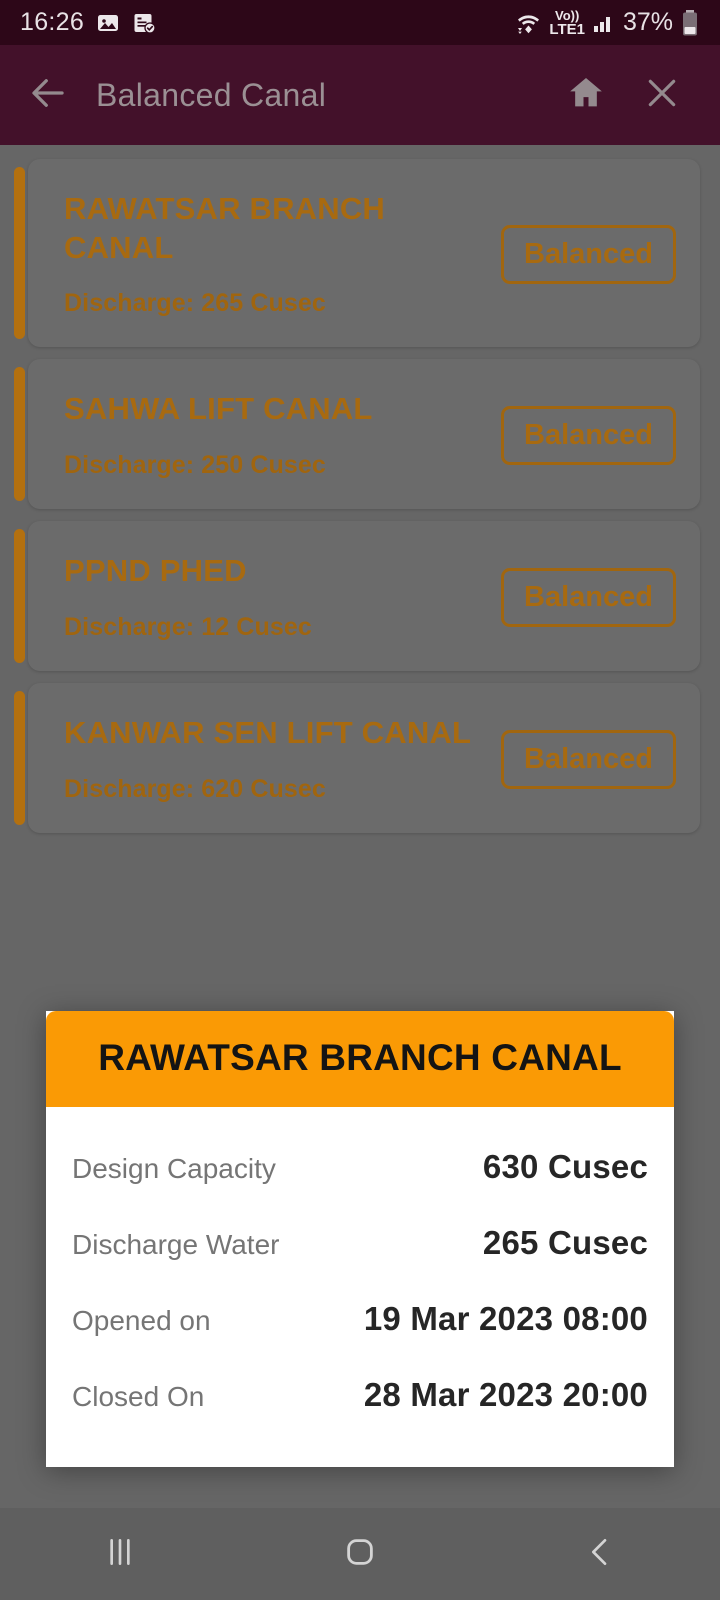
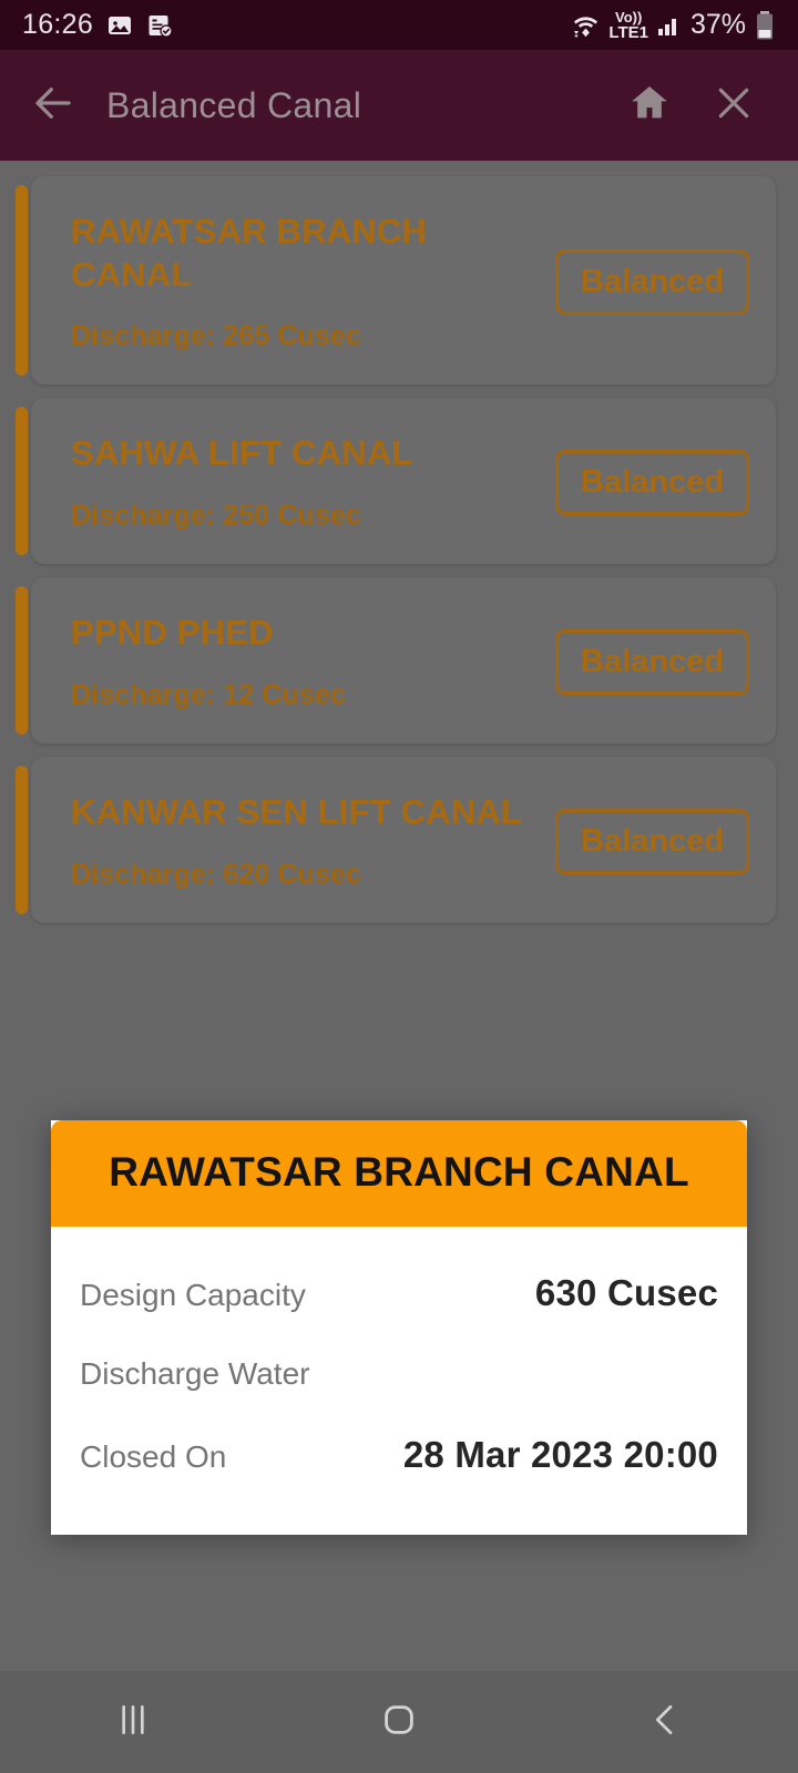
  16:26
  Vo))
  LTE1
  37%
  Balanced Canal
  RAWATSAR BRANCH CANAL
  Discharge: 265 Cusec
  Balanced
  SAHWA LIFT CANAL
  Discharge: 250 Cusec
  Balanced
  PPND PHED
  Discharge: 12 Cusec
  Balanced
  KANWAR SEN LIFT CANAL
  Discharge: 620 Cusec
  Balanced
  RAWATSAR BRANCH CANAL
  Design Capacity
  630 Cusec
  Discharge Water
- 265 Cusec
- Opened on
- 19 Mar 2023 08:00
  Closed On
  28 Mar 2023 20:00
